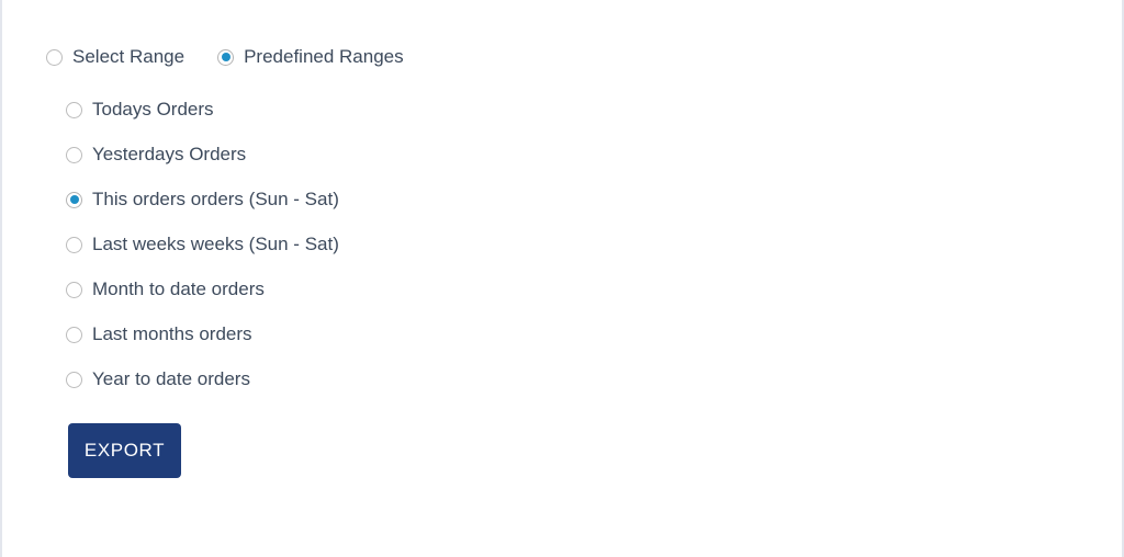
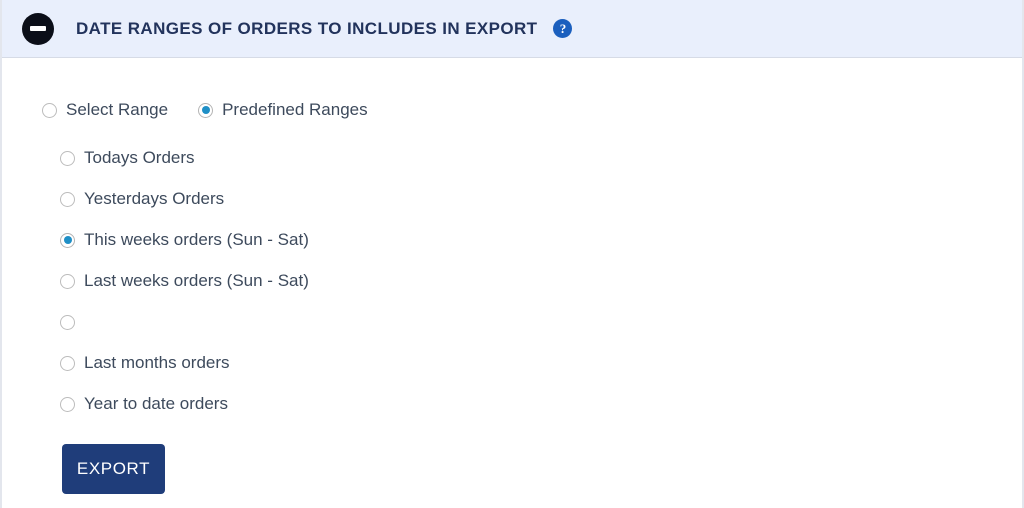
+ DATE RANGES OF ORDERS TO INCLUDES IN EXPORT
+ ?
  Select Range
  Predefined Ranges
  Todays Orders
  Yesterdays Orders
- This orders orders (Sun - Sat)
+ This weeks orders (Sun - Sat)
- Last weeks weeks (Sun - Sat)
+ Last weeks orders (Sun - Sat)
- Month to date orders
  Last months orders
  Year to date orders
  EXPORT
